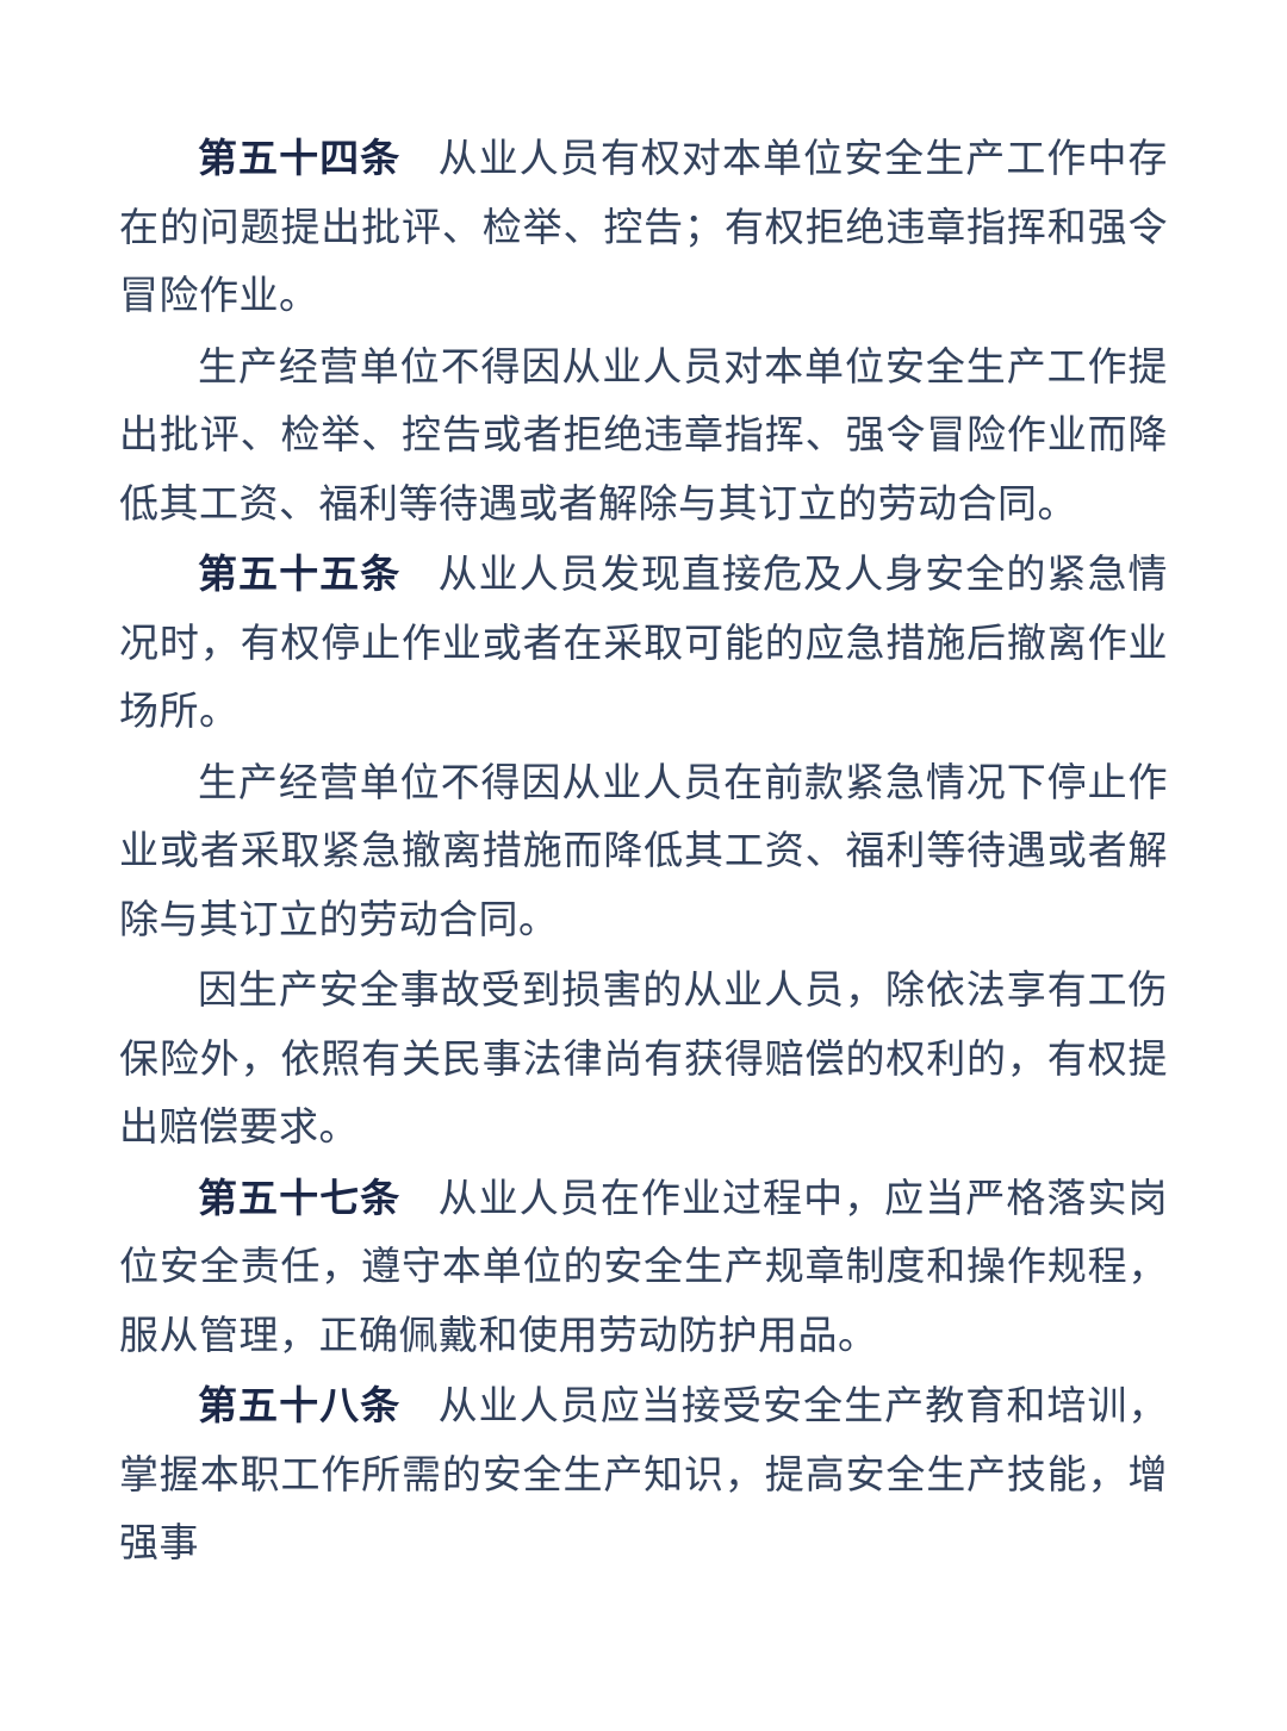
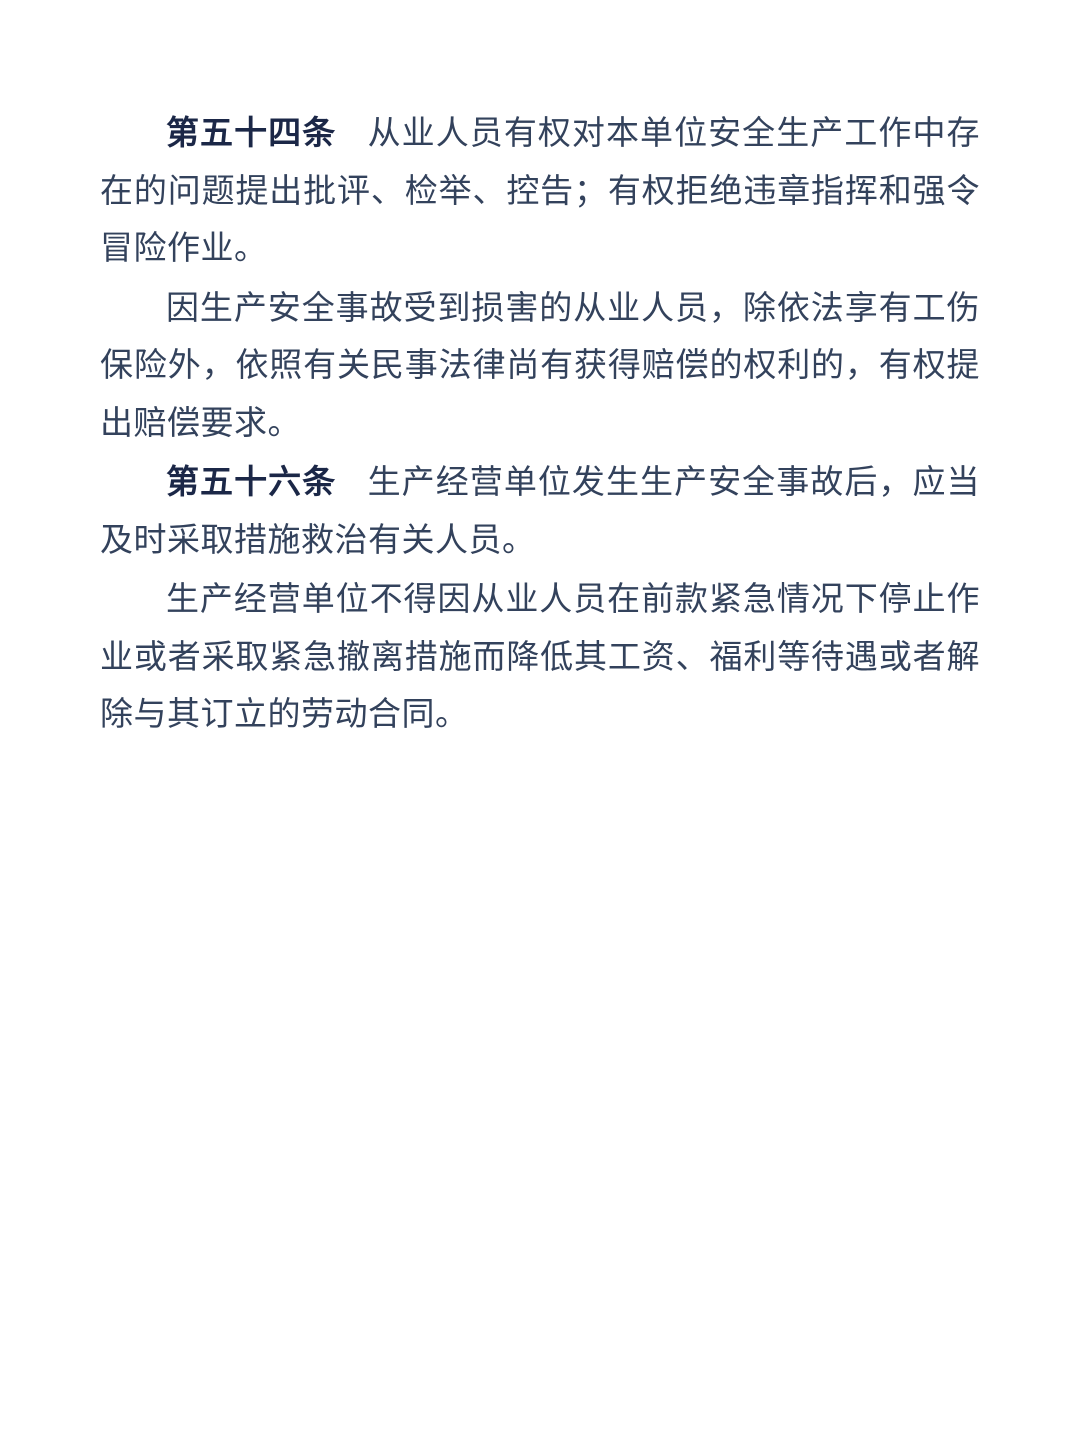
  第五十四条 从业人员有权对本单位安全生产工作中存在的问题提出批评、检举、控告；有权拒绝违章指挥和强令冒险作业。
- 生产经营单位不得因从业人员对本单位安全生产工作提出批评、检举、控告或者拒绝违章指挥、强令冒险作业而降低其工资、福利等待遇或者解除与其订立的劳动合同。
- 第五十五条 从业人员发现直接危及人身安全的紧急情况时，有权停止作业或者在采取可能的应急措施后撤离作业场所。
- 生产经营单位不得因从业人员在前款紧急情况下停止作业或者采取紧急撤离措施而降低其工资、福利等待遇或者解除与其订立的劳动合同。
+ 因生产安全事故受到损害的从业人员，除依法享有工伤保险外，依照有关民事法律尚有获得赔偿的权利的，有权提出赔偿要求。
+ 第五十六条 生产经营单位发生生产安全事故后，应当及时采取措施救治有关人员。
- 因生产安全事故受到损害的从业人员，除依法享有工伤保险外，依照有关民事法律尚有获得赔偿的权利的，有权提出赔偿要求。
+ 生产经营单位不得因从业人员在前款紧急情况下停止作业或者采取紧急撤离措施而降低其工资、福利等待遇或者解除与其订立的劳动合同。
- 第五十七条 从业人员在作业过程中，应当严格落实岗位安全责任，遵守本单位的安全生产规章制度和操作规程，服从管理，正确佩戴和使用劳动防护用品。
- 第五十八条 从业人员应当接受安全生产教育和培训，掌握本职工作所需的安全生产知识，提高安全生产技能，增强事
